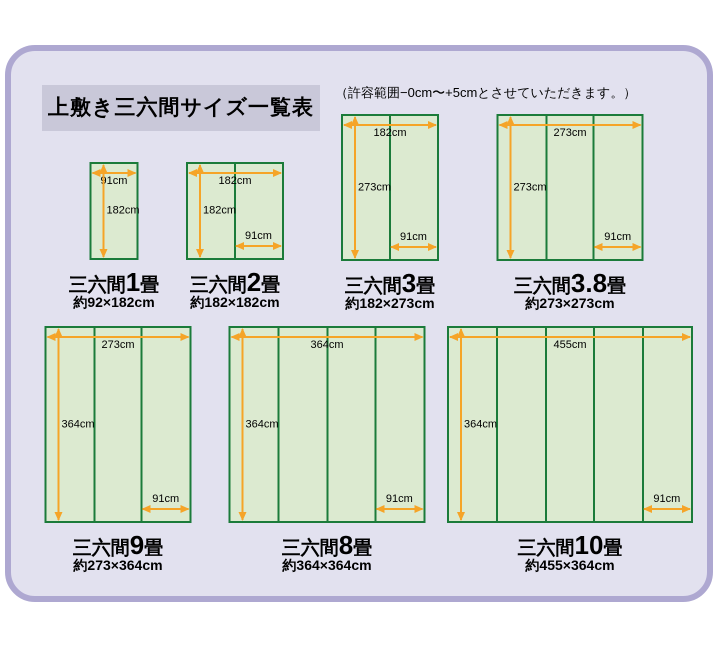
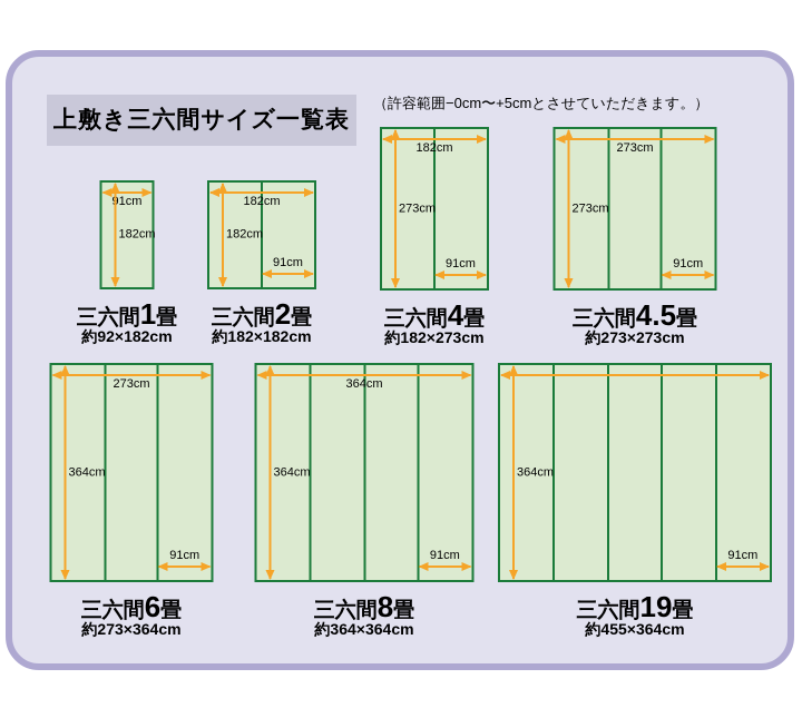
  上敷き三六間サイズ一覧表
  （許容範囲−0cm〜+5cmとさせていただきます。）
  1cm
  182cm
  三六間1畳
  約92×182cm
  182cm
  182cm
  91cm
  三六間2畳
  約182×182cm
  182cm
  273cm
  91cm
- 三六間3畳
+ 三六間4畳
  約182×273cm
  273cm
  273cm
  91cm
- 三六間3.8畳
+ 三六間4.5畳
  約273×273cm
  273cm
  364cm
  91cm
- 三六間9畳
+ 三六間6畳
  約273×364cm
  364cm
  364cm
  91cm
  三六間8畳
  約364×364cm
- 455cm
  364cm
  91cm
- 三六間10畳
+ 三六間19畳
  約455×364cm
